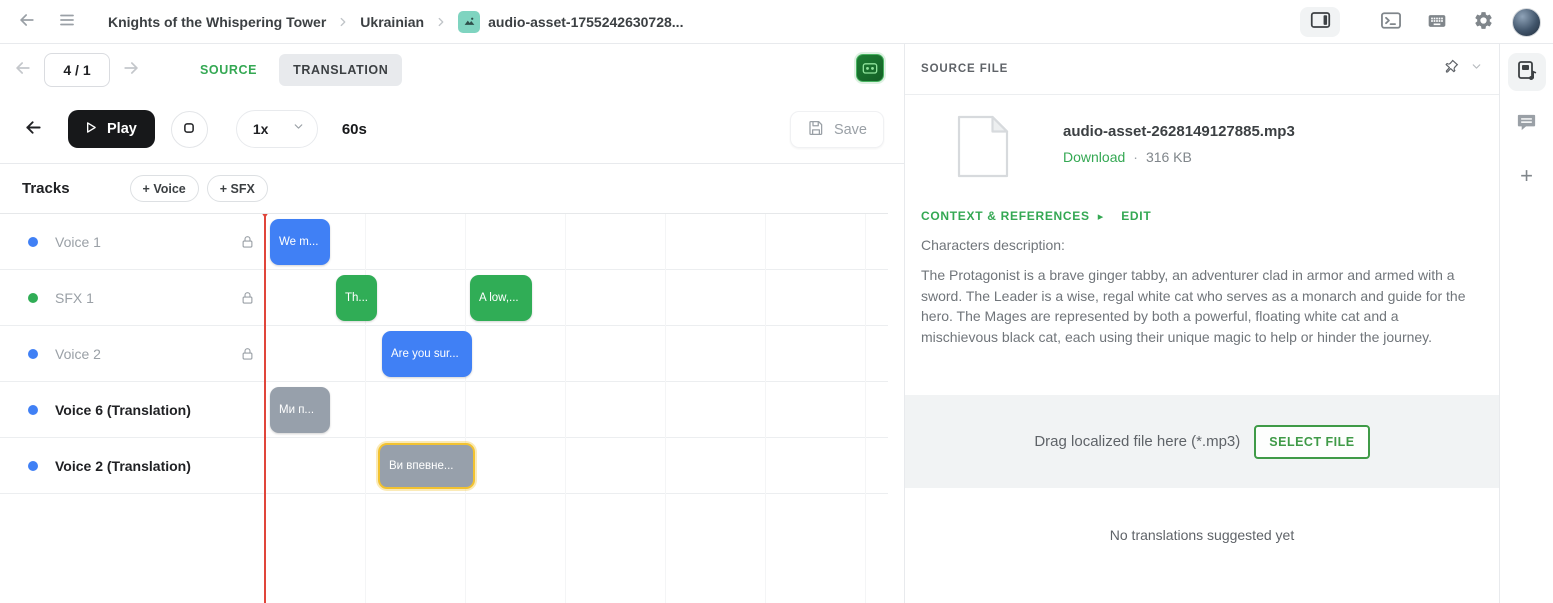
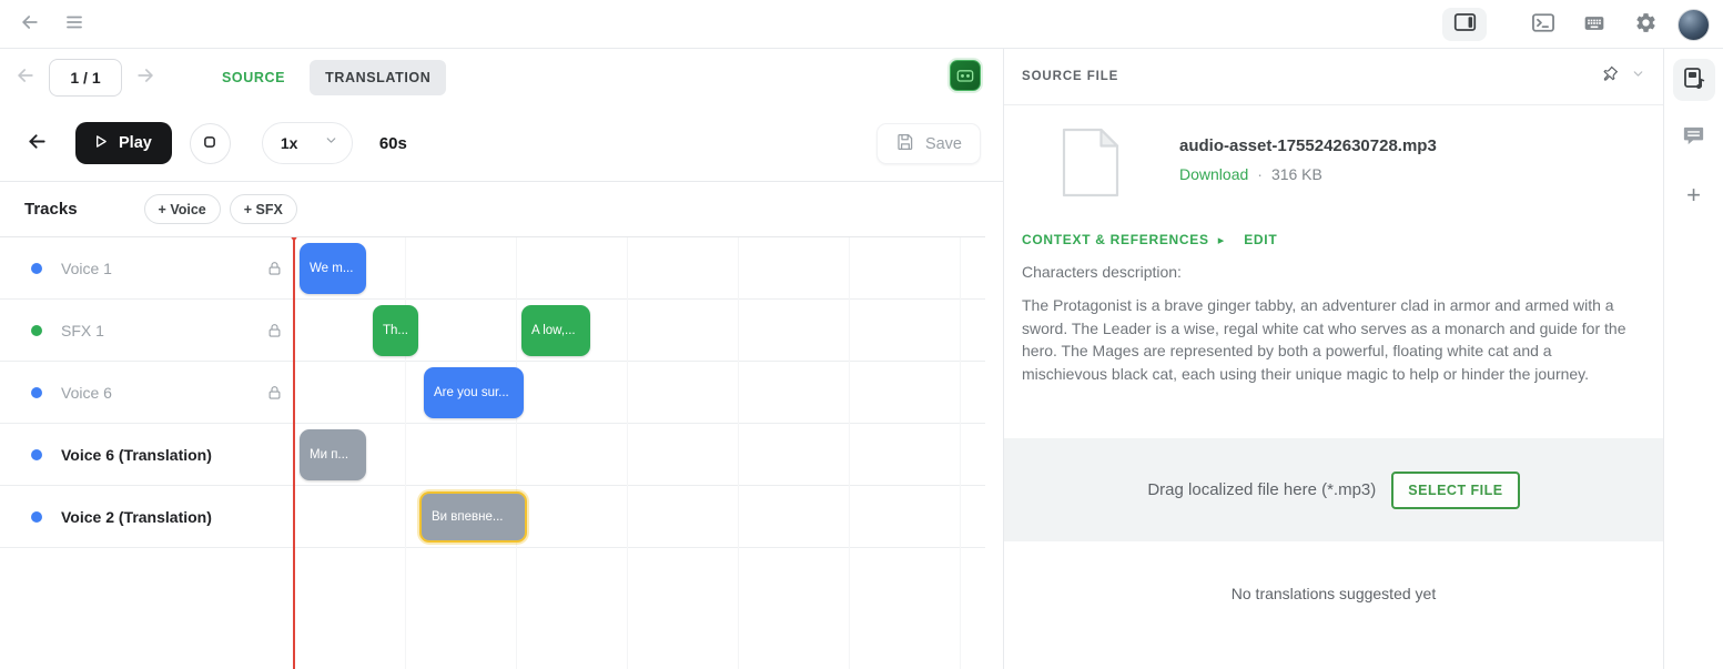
- Knights of the Whispering Tower
- Ukrainian
- audio-asset-1755242630728...
- 4 / 1
+ 1 / 1
  SOURCE
  TRANSLATION
  Play
  1x
  60s
  Save
  Tracks
  + Voice
  + SFX
  Voice 1
  SFX 1
- Voice 2
+ Voice 6
  Voice 6 (Translation)
  Voice 2 (Translation)
  We m...
  Th...
  A low,...
  Are you sur...
  Ми п...
  Ви впевне...
  SOURCE FILE
- audio-asset-2628149127885.mp3
+ audio-asset-1755242630728.mp3
  Download
  ·
  316 KB
  CONTEXT & REFERENCES
  ▸
  EDIT
  Characters description:
  The Protagonist is a brave ginger tabby, an adventurer clad in armor and armed with a sword. The Leader is a wise, regal white cat who serves as a monarch and guide for the hero. The Mages are represented by both a powerful, floating white cat and a mischievous black cat, each using their unique magic to help or hinder the journey.
  Drag localized file here (*.mp3)
  SELECT FILE
  No translations suggested yet
  +
